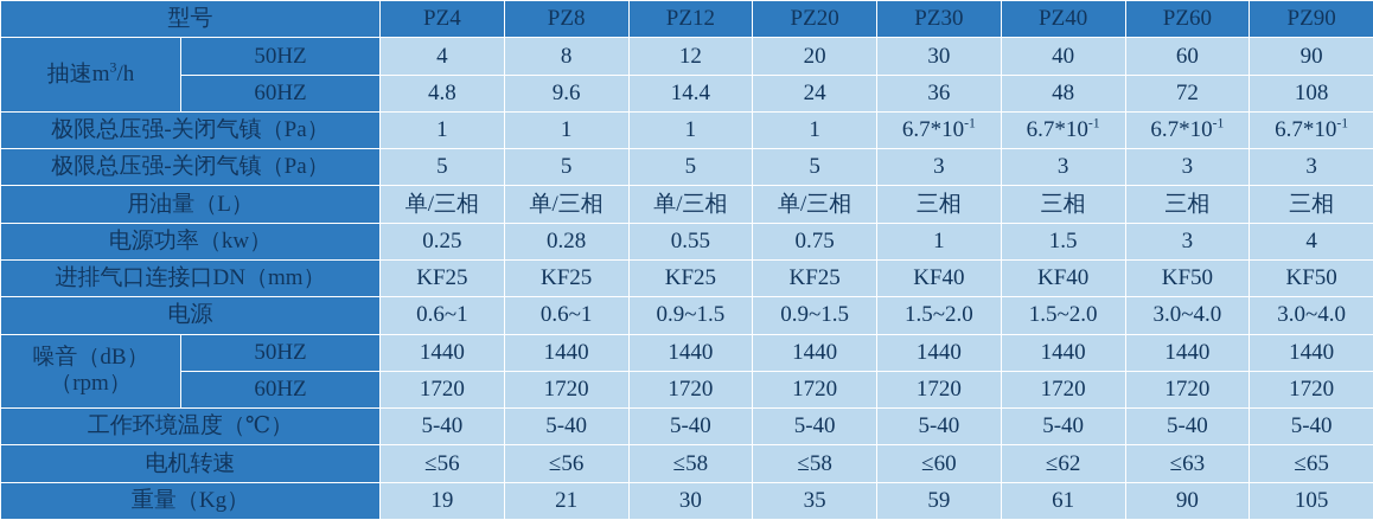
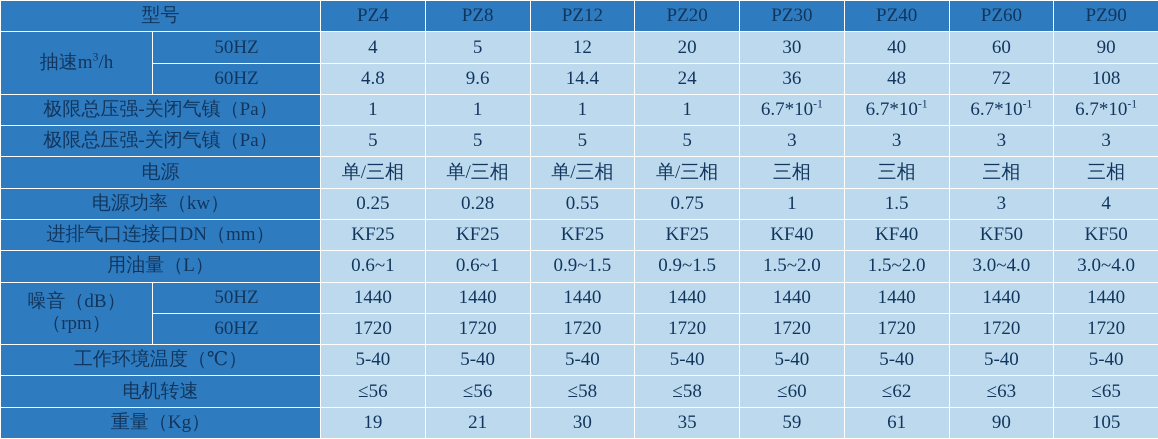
  型号	PZ4	PZ8	PZ12	PZ20	PZ30	PZ40	PZ60	PZ90
- 抽速m3/h	50HZ	4	8	12	20	30	40	60	90
+ 抽速m3/h	50HZ	4	5	12	20	30	40	60	90
  60HZ	4.8	9.6	14.4	24	36	48	72	108
  极限总压强-关闭气镇（Pa）	1	1	1	1	6.7*10-1	6.7*10-1	6.7*10-1	6.7*10-1
  极限总压强-关闭气镇（Pa）	5	5	5	5	3	3	3	3
- 用油量（L）	单/三相	单/三相	单/三相	单/三相	三相	三相	三相	三相
+ 电源	单/三相	单/三相	单/三相	单/三相	三相	三相	三相	三相
  电源功率（kw）	0.25	0.28	0.55	0.75	1	1.5	3	4
  进排气口连接口DN（mm）	KF25	KF25	KF25	KF25	KF40	KF40	KF50	KF50
- 电源	0.6~1	0.6~1	0.9~1.5	0.9~1.5	1.5~2.0	1.5~2.0	3.0~4.0	3.0~4.0
+ 用油量（L）	0.6~1	0.6~1	0.9~1.5	0.9~1.5	1.5~2.0	1.5~2.0	3.0~4.0	3.0~4.0
  噪音（dB） （rpm）	50HZ	1440	1440	1440	1440	1440	1440	1440	1440
  60HZ	1720	1720	1720	1720	1720	1720	1720	1720
  工作环境温度（℃）	5-40	5-40	5-40	5-40	5-40	5-40	5-40	5-40
  电机转速	≤56	≤56	≤58	≤58	≤60	≤62	≤63	≤65
  重量（Kg）	19	21	30	35	59	61	90	105
